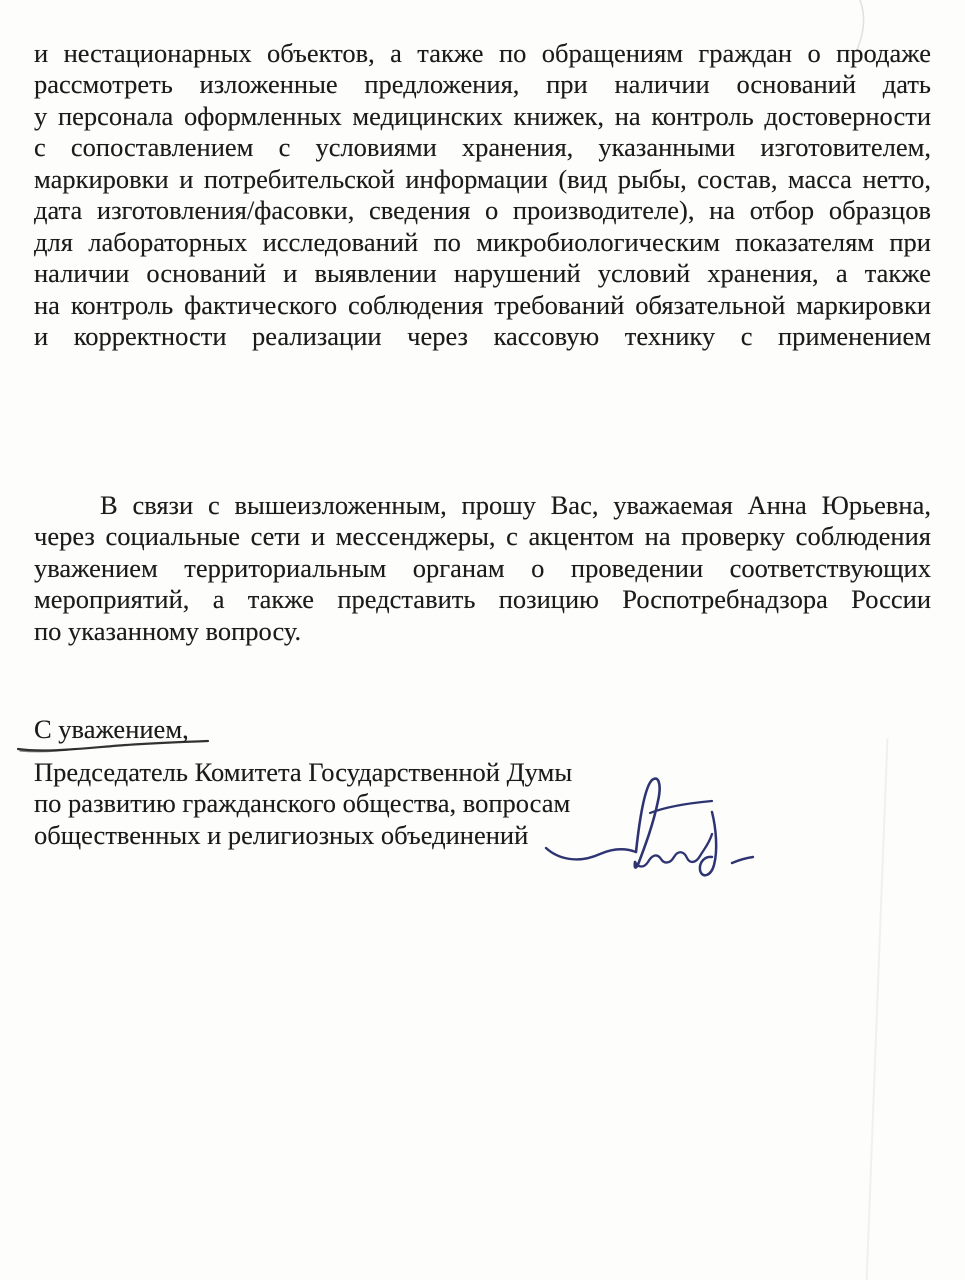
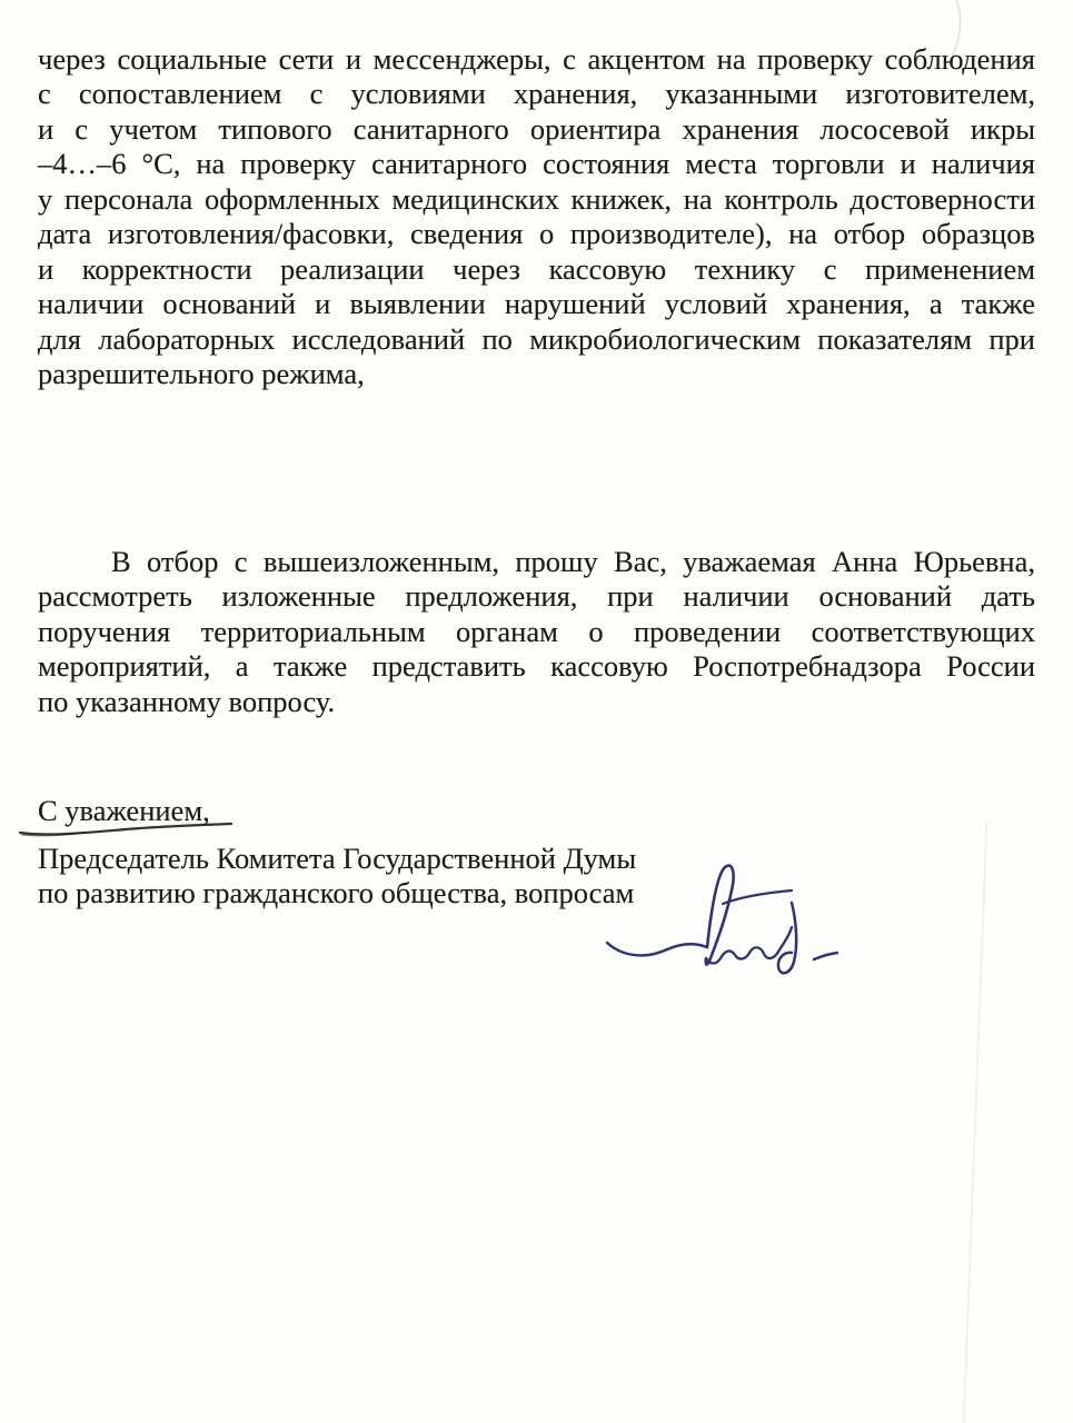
- и нестационарных объектов, а также по обращениям граждан о продаже
- рассмотреть изложенные предложения, при наличии оснований дать
+ через социальные сети и мессенджеры, с акцентом на проверку соблюдения
- у персонала оформленных медицинских книжек, на контроль достоверности
+ с сопоставлением с условиями хранения, указанными изготовителем,
+ и с учетом типового санитарного ориентира хранения лососевой икры
+ –4…–6 °С, на проверку санитарного состояния места торговли и наличия
- с сопоставлением с условиями хранения, указанными изготовителем,
+ у персонала оформленных медицинских книжек, на контроль достоверности
- маркировки и потребительской информации (вид рыбы, состав, масса нетто,
  дата изготовления/фасовки, сведения о производителе), на отбор образцов
- для лабораторных исследований по микробиологическим показателям при
+ и корректности реализации через кассовую технику с применением
  наличии оснований и выявлении нарушений условий хранения, а также
- на контроль фактического соблюдения требований обязательной маркировки
- и корректности реализации через кассовую технику с применением
+ для лабораторных исследований по микробиологическим показателям при
+ разрешительного режима,
- В связи с вышеизложенным, прошу Вас, уважаемая Анна Юрьевна,
+ В отбор с вышеизложенным, прошу Вас, уважаемая Анна Юрьевна,
- через социальные сети и мессенджеры, с акцентом на проверку соблюдения
+ рассмотреть изложенные предложения, при наличии оснований дать
- уважением территориальным органам о проведении соответствующих
+ поручения территориальным органам о проведении соответствующих
- мероприятий, а также представить позицию Роспотребнадзора России
+ мероприятий, а также представить кассовую Роспотребнадзора России
  по указанному вопросу.
  С уважением,
  Председатель Комитета Государственной Думы
  по развитию гражданского общества, вопросам
- общественных и религиозных объединений
